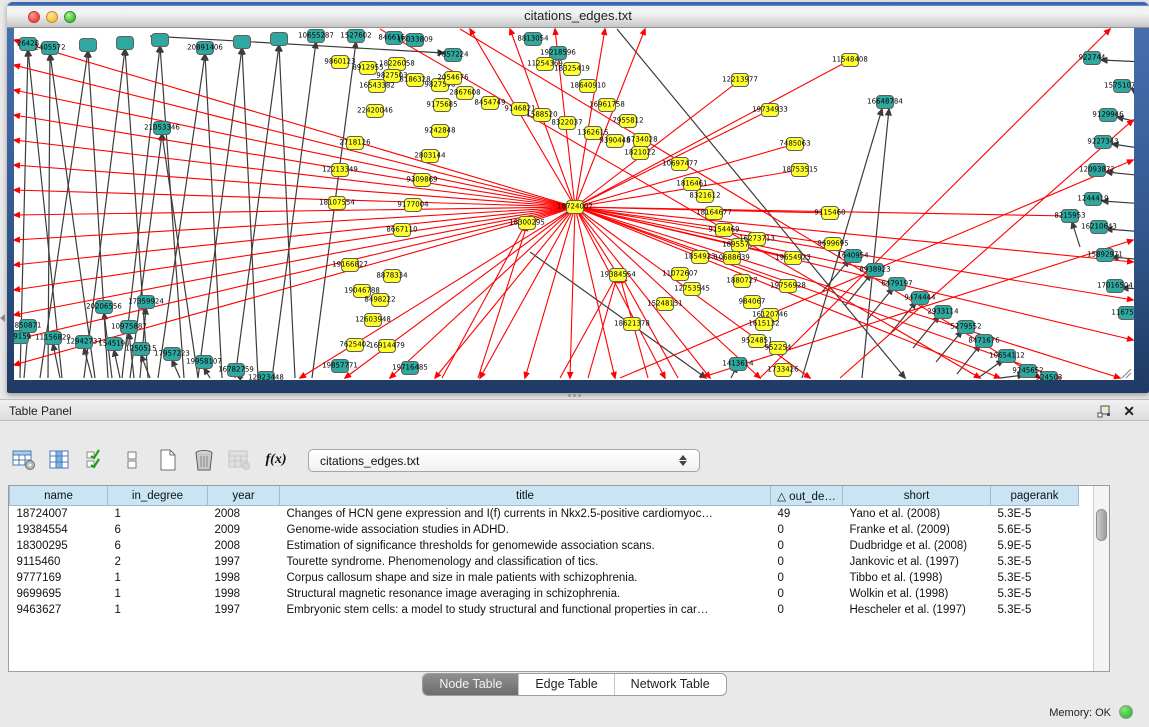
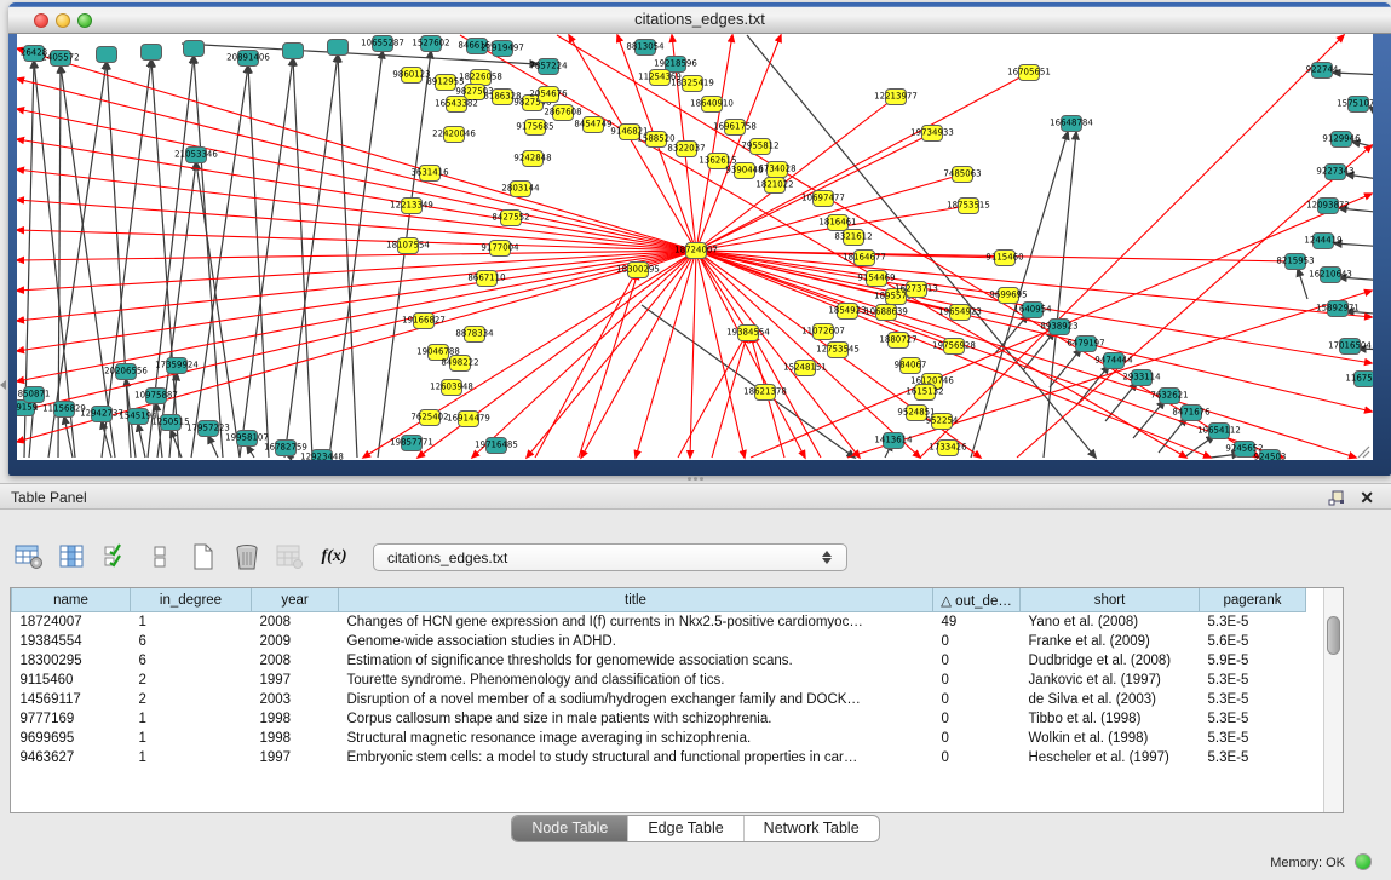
  citations_edges.txt
  26428
  2405572
  20891406
  10655287
  1527602
  846616
- 16033809
+ 21919497
  7857224
  8813054
  19218596
  21053346
  20206556
  17359924
  10975887
  9159
  850871
  11156829
  12942737
  1545194
  1250515
  17957223
  19958107
  16782759
  12923448
  19857771
  19716485
  1413614
  16648784
  922744
  1575107
  9129946
  9227343
  12093872
  1244419
  8215953
  16210643
  15892971
  17016504
  11675
  1640954
  8938923
  6479197
  9474444
  2933114
- 5279552
+ 7632621
  8471676
  10654112
  924565
  924503
  982750
  16543382
  8186328
  98275
  2054676
  2867608
  9175685
  8454749
  914682
  1588520
  22420046
- 2718126
+ 3631416
  9242848
  2803144
  12213349
- 9309869
+ 8427552
  18107554
  9177004
  8667110
  18300295
  19166827
  8878334
  19046788
  8498222
  12603948
  7625402
  16914479
  18325419
  18640910
  16961758
  8322037
  7955812
  1362615
  9390448
  6734028
  1821022
  12213977
  19734933
- 11548408
+ 16705651
  7485063
  18753515
  10697477
  1816461
  8321612
  18164677
  9154469
  189557
  16273713
  1854923
  11072607
  12753545
  15248151
  18621378
  19384554
  10688639
  1880727
  9115460
  9699695
  19654923
  19756928
  984067
  16120746
  1615132
  952485
  952254
  1733426
  18724007
  Table Panel
  ✕
  f(x)
  citations_edges.txt
  name	in_degree	year	title	△ out_de…	short	pagerank
  18724007	1	2008	Changes of HCN gene expression and I(f) currents in Nkx2.5-positive cardiomyoc…	49	Yano et al. (2008)	5.3E-5
  19384554	6	2009	Genome-wide association studies in ADHD.	0	Franke et al. (2009)	5.6E-5
  18300295	6	2008	Estimation of significance thresholds for genomewide association scans.	0	Dudbridge et al. (2008)	5.9E-5
  9115460	2	1997	Tourette syndrome. Phenomenology and classification of tics.	0	Jankovic et al. (1997)	5.3E-5
+ 14569117	2	2003	Disruption of a novel member of a sodium/hydrogen exchanger family and DOCK…	0	de Silva et al. (2003)	5.3E-5
  9777169	1	1998	Corpus callosum shape and size in male patients with schizophrenia.	0	Tibbo et al. (1998)	5.3E-5
  9699695	1	1998	Structural magnetic resonance image averaging in schizophrenia.	0	Wolkin et al. (1998)	5.3E-5
  9463627	1	1997	Embryonic stem cells: a model to study structural and functional properties in car…	0	Hescheler et al. (1997)	5.3E-5
  Node Table
  Edge Table
  Network Table
  Memory: OK
